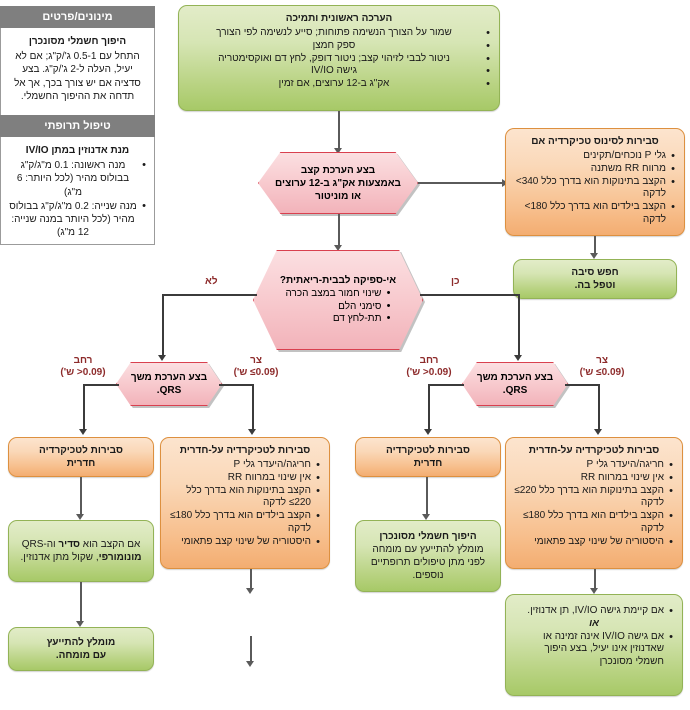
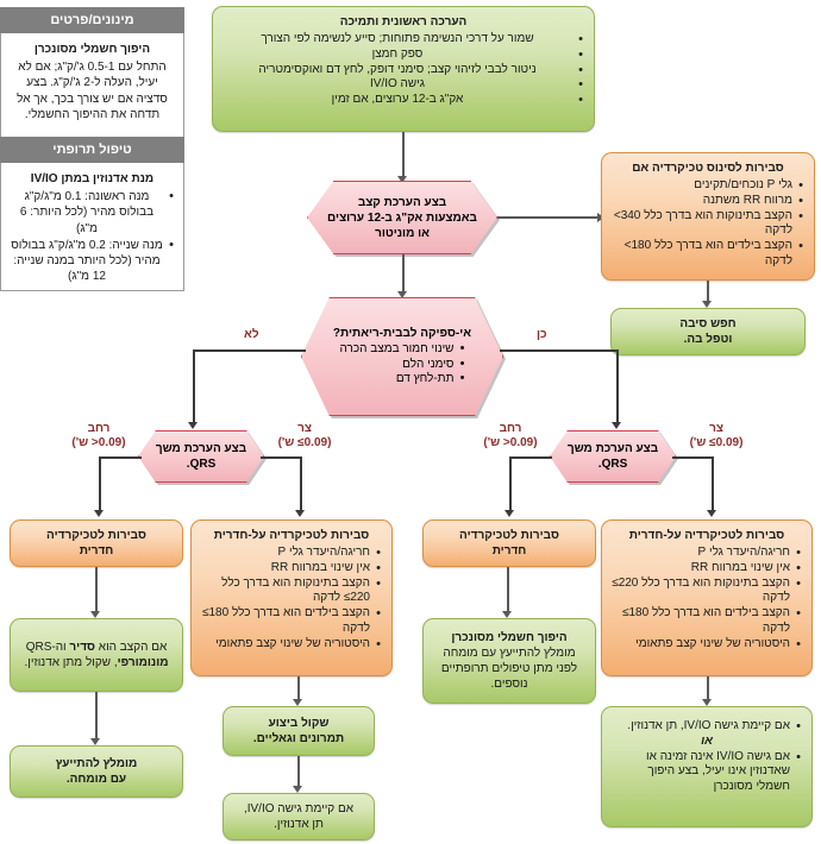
  מינונים/פרטים
  היפוך חשמלי מסונכרן
  התחל עם 0.5-1 ג'/ק"ג; אם לא יעיל, העלה ל-2 ג'/ק"ג. בצע סדציה אם יש צורך בכך, אך אל תדחה את ההיפוך החשמלי.
  טיפול תרופתי
  מנת אדנוזין במתן IV/IO
  מנה ראשונה: 0.1 מ"ג/ק"ג בבולוס מהיר (לכל היותר: 6 מ"ג)
  מנה שנייה: 0.2 מ"ג/ק"ג בבולוס מהיר (לכל היותר במנה שנייה: 12 מ"ג)
  הערכה ראשונית ותמיכה
- שמור על הצורך הנשימה פתוחות; סייע לנשימה לפי הצורך
+ שמור על דרכי הנשימה פתוחות; סייע לנשימה לפי הצורך
  ספק חמצן
- ניטור לבבי לזיהוי קצב; ניטור דופק, לחץ דם ואוקסימטריה
+ ניטור לבבי לזיהוי קצב; סימני דופק, לחץ דם ואוקסימטריה
  גישה IV/IO
  אק"ג ב-12 ערוצים, אם זמין
  בצע הערכת קצב
  באמצעות אק"ג ב-12 ערוצים
  או מוניטור
  סבירות לסינוס טכיקרדיה אם
  גלי P נוכחים/תקינים
  מרווח RR משתנה
  הקצב בתינוקות הוא בדרך כלל 340> לדקה
  הקצב בילדים הוא בדרך כלל 180> לדקה
  חפש סיבה
  וטפל בה.
  אי-ספיקה לבבית-ריאתית?
  שינוי חמור במצב הכרה
  סימני הלם
  תת-לחץ דם
  לא
  כן
  בצע הערכת משך
  QRS.
  בצע הערכת משך
  QRS.
  רחב
  (0.09< ש')
  צר
  (0.09≥ ש')
  רחב
  (0.09< ש')
  צר
  (0.09≥ ש')
  סבירות לטכיקרדיה
  חדרית
  סבירות לטכיקרדיה על-חדרית
  חריגה/היעדר גלי P
  אין שינוי במרווח RR
  הקצב בתינוקות הוא בדרך כלל 220≥ לדקה
  הקצב בילדים הוא בדרך כלל 180≥ לדקה
  היסטוריה של שינוי קצב פתאומי
  סבירות לטכיקרדיה
  חדרית
  סבירות לטכיקרדיה על-חדרית
  חריגה/היעדר גלי P
  אין שינוי במרווח RR
  הקצב בתינוקות הוא בדרך כלל 220≥ לדקה
  הקצב בילדים הוא בדרך כלל 180≥ לדקה
  היסטוריה של שינוי קצב פתאומי
  אם הקצב הוא סדיר וה-QRS מונומורפי, שקול מתן אדנוזין.
  מומלץ להתייעץ
  עם מומחה.
+ שקול ביצוע
+ תמרונים וגאליים.
+ אם קיימת גישה IV/IO,
+ תן אדנוזין.
  היפוך חשמלי מסונכרן
  מומלץ להתייעץ עם מומחה לפני מתן טיפולים תרופתיים נוספים.
  אם קיימת גישה IV/IO, תן אדנוזין.
  או
  אם גישה IV/IO אינה זמינה או שאדנוזין אינו יעיל, בצע היפוך חשמלי מסונכרן
